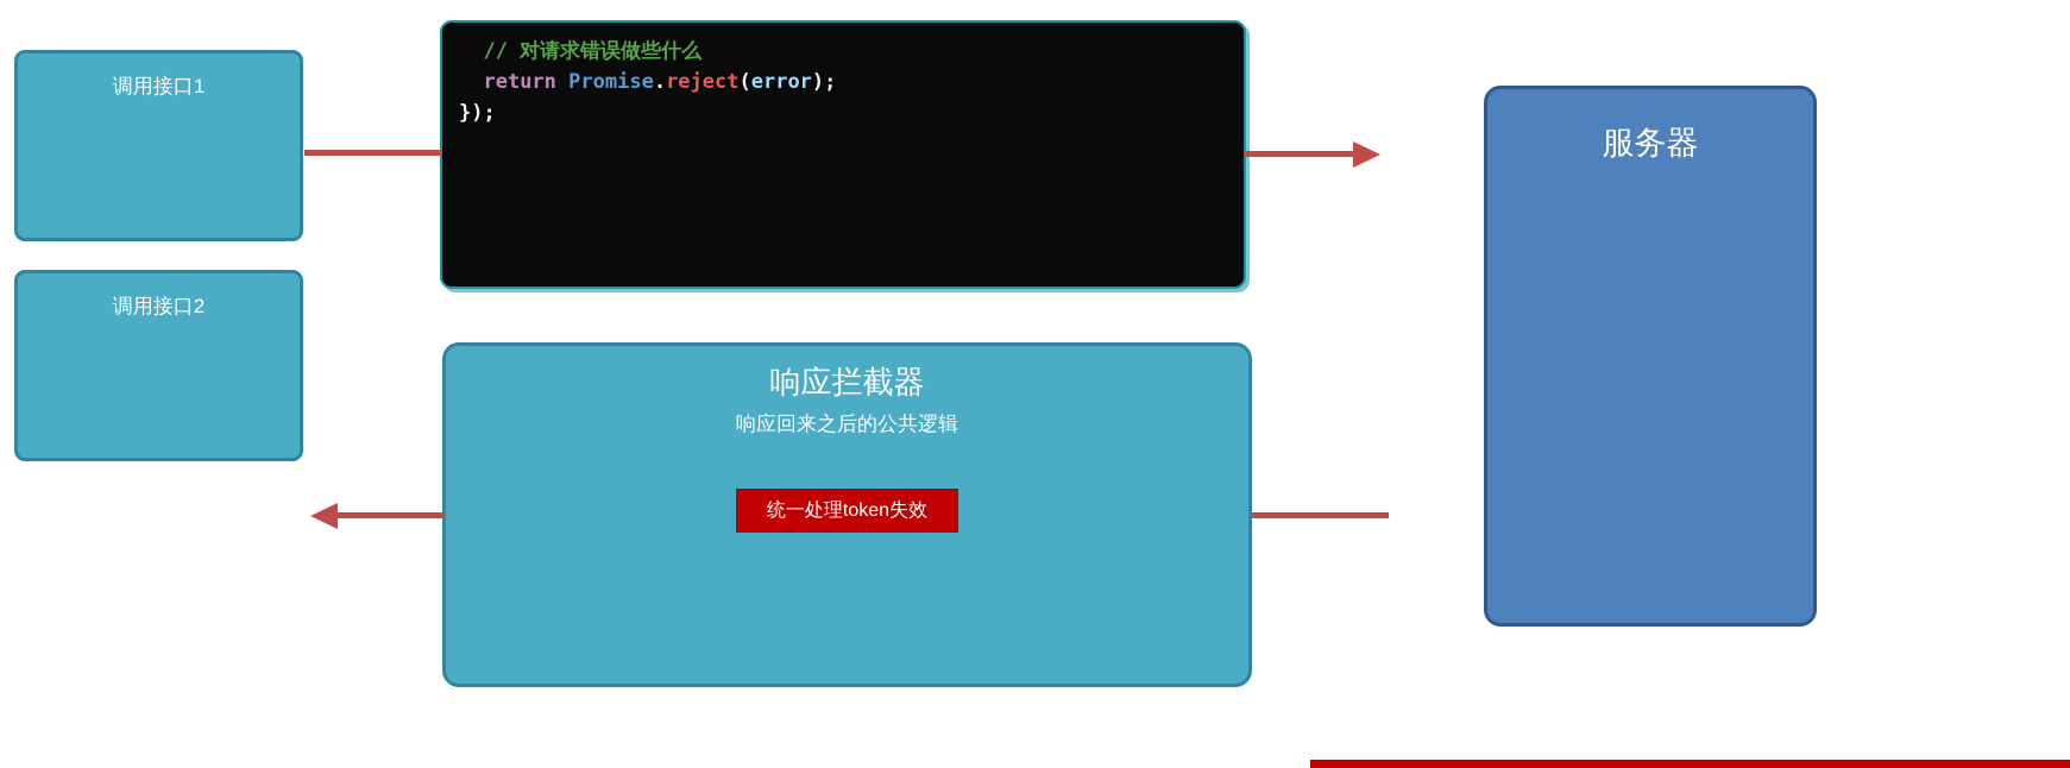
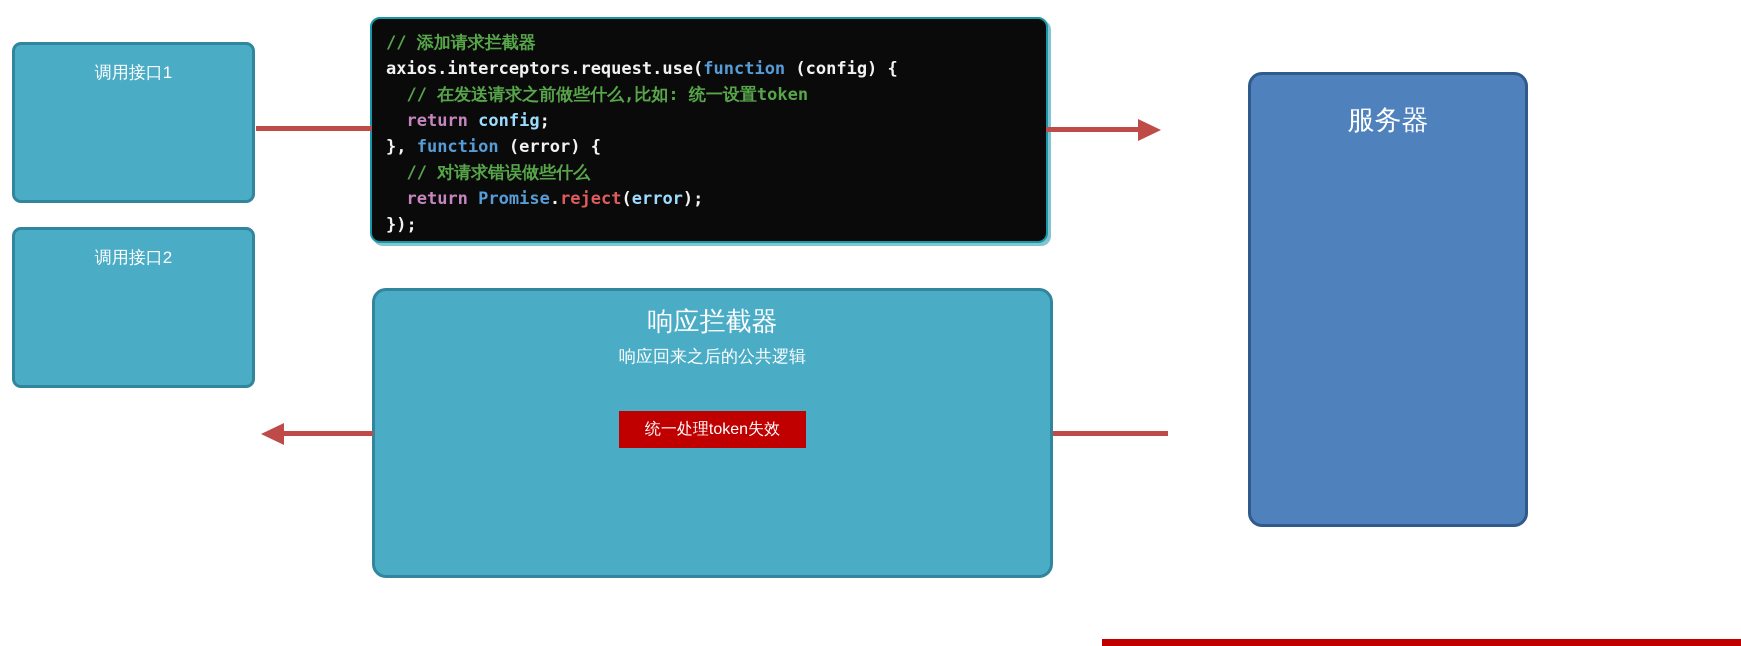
  调用接口1
  调用接口2
+ // 添加请求拦截器
+ axios.interceptors.request.use(function (config) {
+ // 在发送请求之前做些什么,比如: 统一设置token
+ return config;
+ }, function (error) {
  // 对请求错误做些什么
  return Promise.reject(error);
  });
  响应拦截器
  响应回来之后的公共逻辑
  统一处理token失效
  服务器
